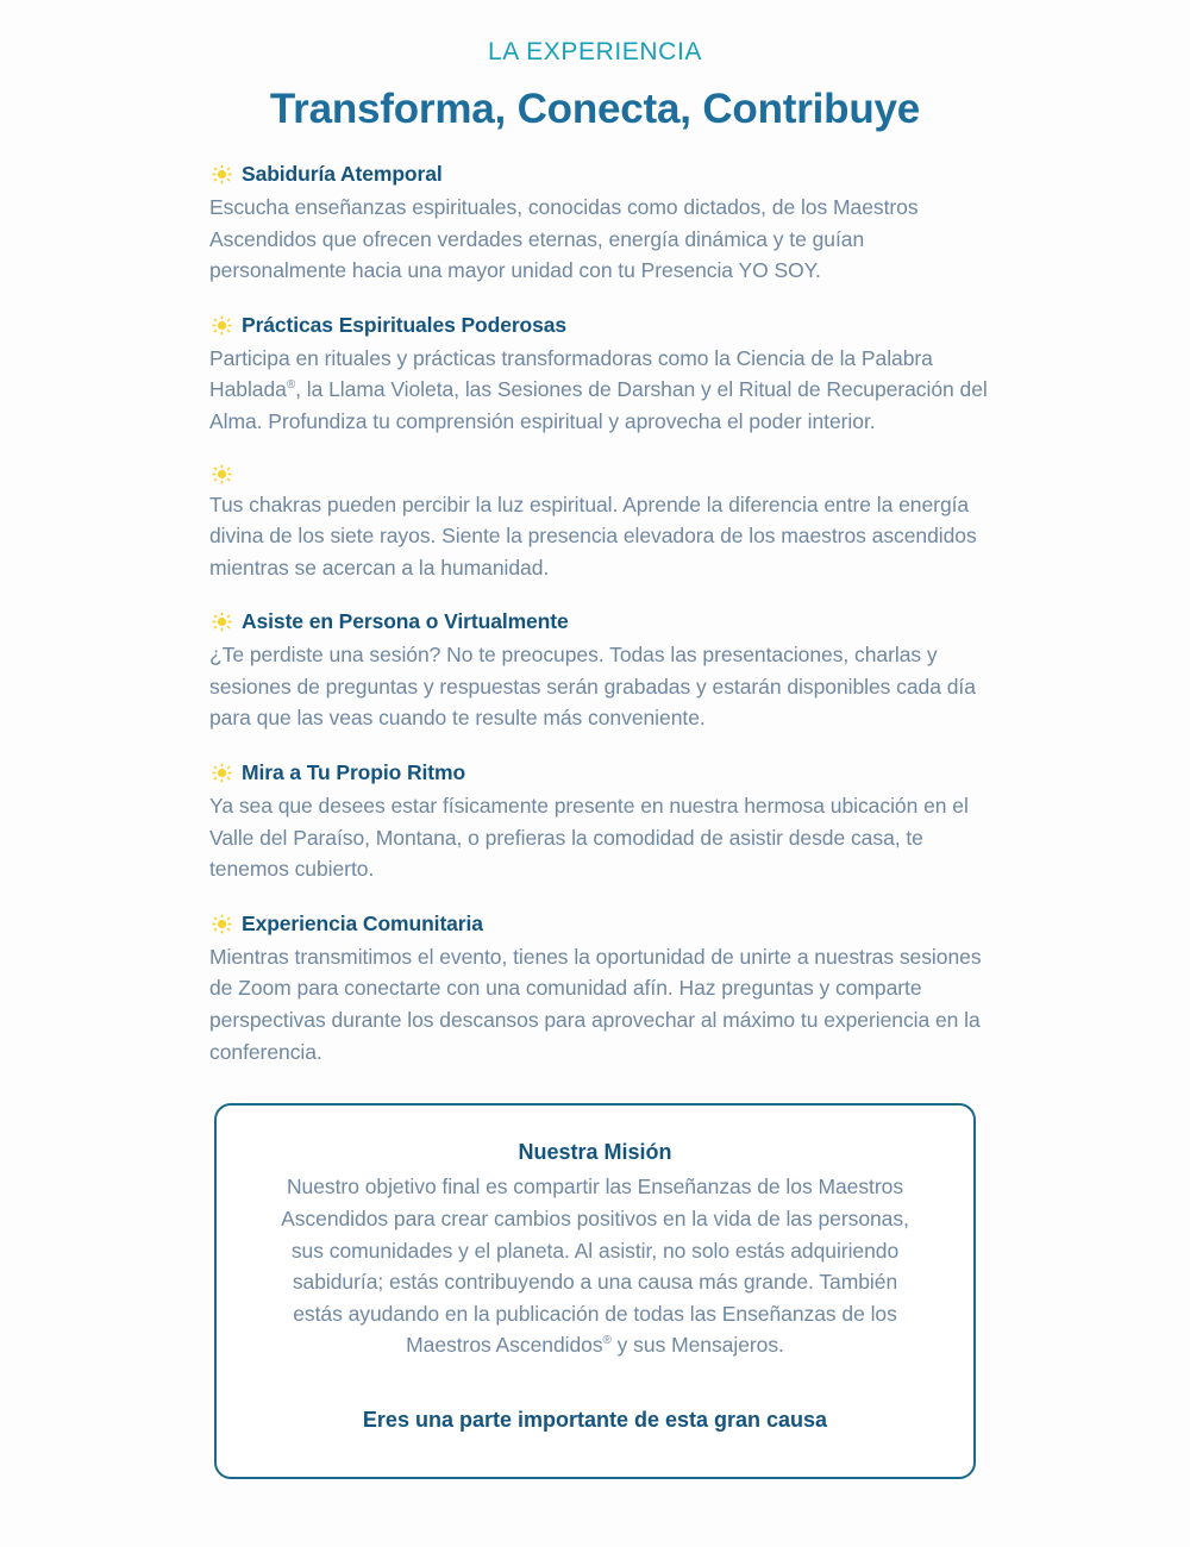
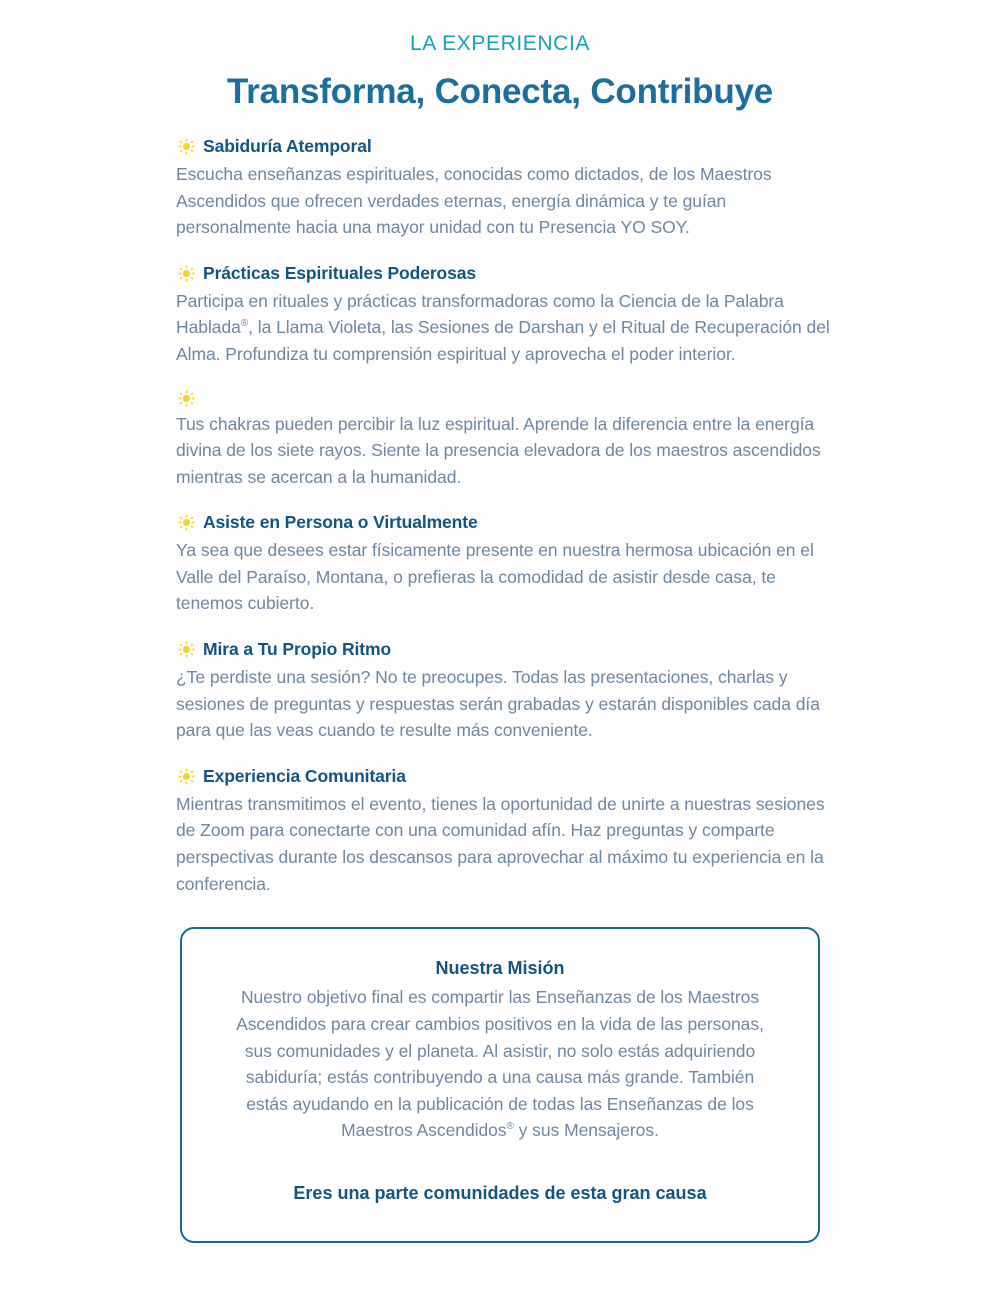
  LA EXPERIENCIA
  Transforma, Conecta, Contribuye
  Sabiduría Atemporal
  Escucha enseñanzas espirituales, conocidas como dictados, de los Maestros Ascendidos que ofrecen verdades eternas, energía dinámica y te guían personalmente hacia una mayor unidad con tu Presencia YO SOY.
  Prácticas Espirituales Poderosas
  Participa en rituales y prácticas transformadoras como la Ciencia de la Palabra Hablada®, la Llama Violeta, las Sesiones de Darshan y el Ritual de Recuperación del Alma. Profundiza tu comprensión espiritual y aprovecha el poder interior.
  Tus chakras pueden percibir la luz espiritual. Aprende la diferencia entre la energía divina de los siete rayos. Siente la presencia elevadora de los maestros ascendidos mientras se acercan a la humanidad.
  Asiste en Persona o Virtualmente
- ¿Te perdiste una sesión? No te preocupes. Todas las presentaciones, charlas y sesiones de preguntas y respuestas serán grabadas y estarán disponibles cada día para que las veas cuando te resulte más conveniente.
+ Ya sea que desees estar físicamente presente en nuestra hermosa ubicación en el Valle del Paraíso, Montana, o prefieras la comodidad de asistir desde casa, te tenemos cubierto.
  Mira a Tu Propio Ritmo
- Ya sea que desees estar físicamente presente en nuestra hermosa ubicación en el Valle del Paraíso, Montana, o prefieras la comodidad de asistir desde casa, te tenemos cubierto.
+ ¿Te perdiste una sesión? No te preocupes. Todas las presentaciones, charlas y sesiones de preguntas y respuestas serán grabadas y estarán disponibles cada día para que las veas cuando te resulte más conveniente.
  Experiencia Comunitaria
  Mientras transmitimos el evento, tienes la oportunidad de unirte a nuestras sesiones de Zoom para conectarte con una comunidad afín. Haz preguntas y comparte perspectivas durante los descansos para aprovechar al máximo tu experiencia en la conferencia.
  Nuestra Misión
  Nuestro objetivo final es compartir las Enseñanzas de los Maestros Ascendidos para crear cambios positivos en la vida de las personas, sus comunidades y el planeta. Al asistir, no solo estás adquiriendo sabiduría; estás contribuyendo a una causa más grande. También estás ayudando en la publicación de todas las Enseñanzas de los Maestros Ascendidos® y sus Mensajeros.
- Eres una parte importante de esta gran causa
+ Eres una parte comunidades de esta gran causa
